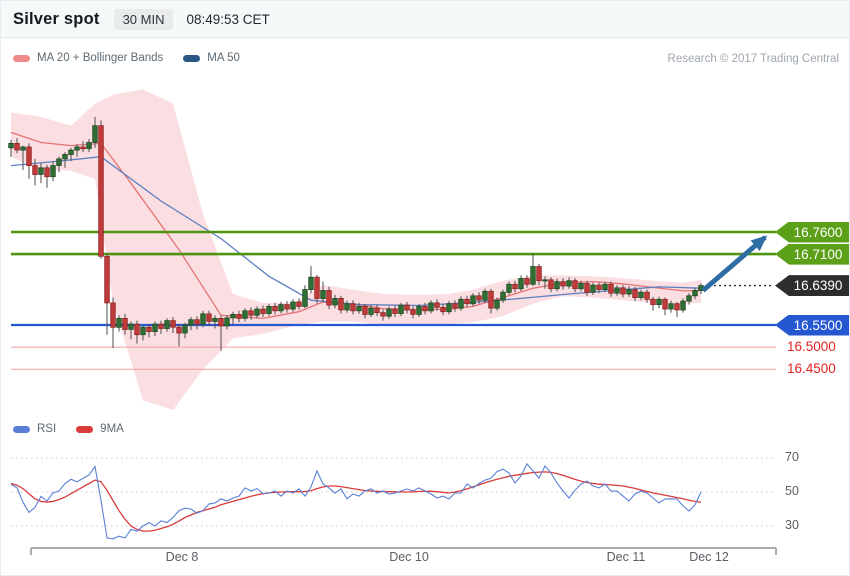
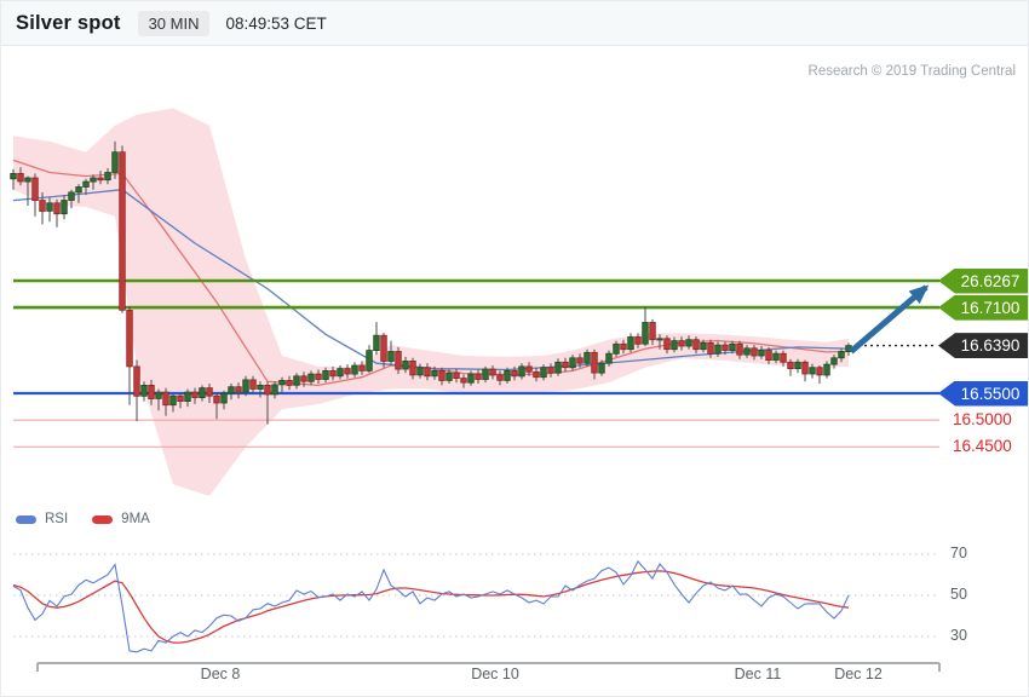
  Silver spot
  30 MIN
  08:49:53 CET
- MA 20 + Bollinger Bands
- MA 50
- Research © 2017 Trading Central
+ Research © 2019 Trading Central
  RSI
  9MA
- 16.7600
+ 26.6267
  16.7100
  16.6390
  16.5500
  16.5000
  16.4500
  70
  50
  30
  Dec 8
  Dec 10
  Dec 11
  Dec 12
